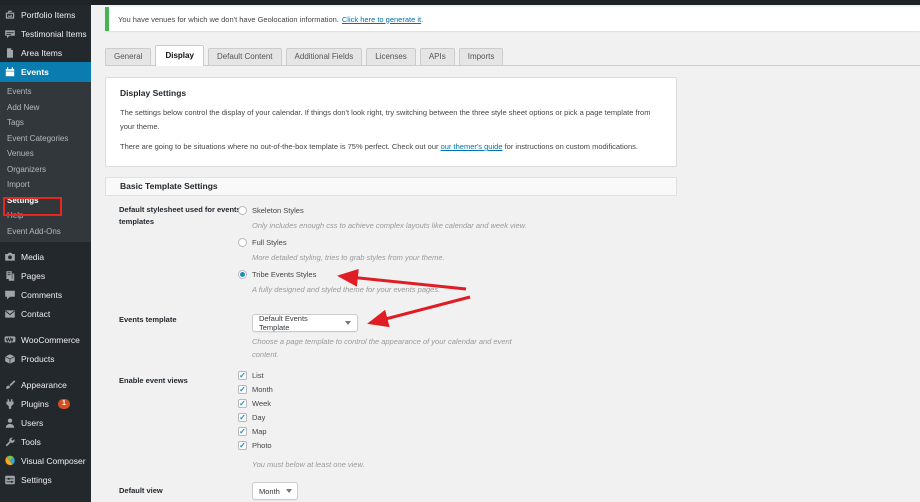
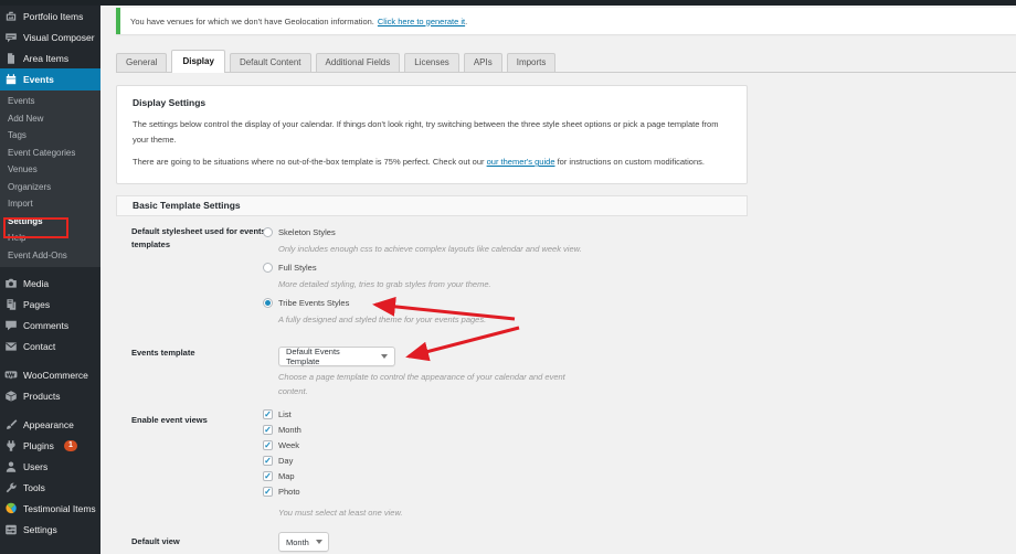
  Portfolio Items
- Testimonial Items
+ Visual Composer
  Area Items
  Events
  Events
  Add New
  Tags
  Event Categories
  Venues
  Organizers
  Import
  Settings
  Help
  Event Add-Ons
  Media
  Pages
  Comments
  Contact
  WooCommerce
  Products
  Appearance
  Plugins
  Users
  Tools
- Visual Composer
+ Testimonial Items
  Settings
  You have venues for which we don't have Geolocation information.
  Click here to generate it
  .
  General
  Display
  Default Content
  Additional Fields
  Licenses
  APIs
  Imports
  Display Settings
  The settings below control the display of your calendar. If things don't look right, try switching between the three style sheet options or pick a page template from your theme.
  There are going to be situations where no out-of-the-box template is 75% perfect. Check out our our themer's guide for instructions on custom modifications.
  Basic Template Settings
  Default stylesheet used for event templates
  Skeleton Styles
  Only includes enough css to achieve complex layouts like calendar and week view.
  Full Styles
  More detailed styling, tries to grab styles from your theme.
  Tribe Events Styles
  A fully designed and styled theme for your events pages.
  Events template
  Default Events Template
  Choose a page template to control the appearance of your calendar and event content.
  Enable event views
  List
  Month
  Week
  Day
  Map
  Photo
- You must below at least one view.
+ You must select at least one view.
  Default view
  Month
